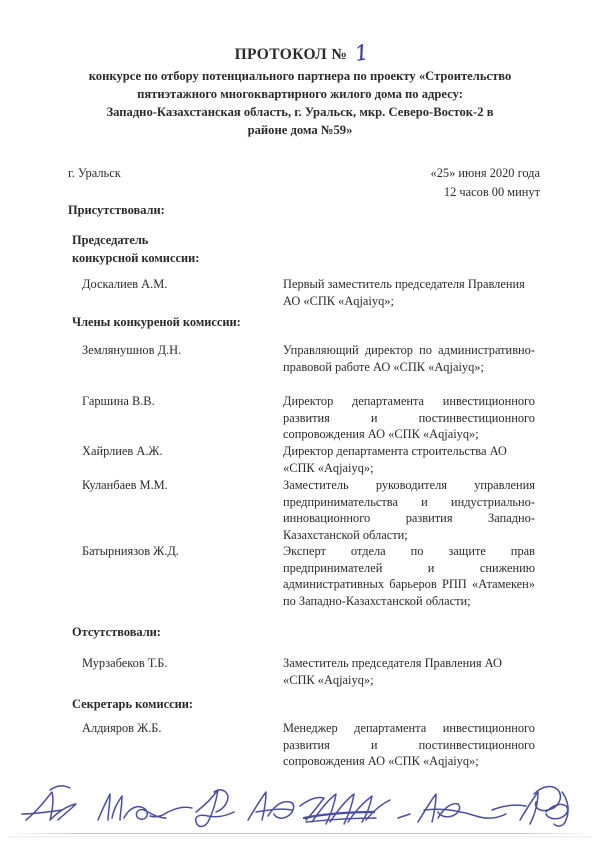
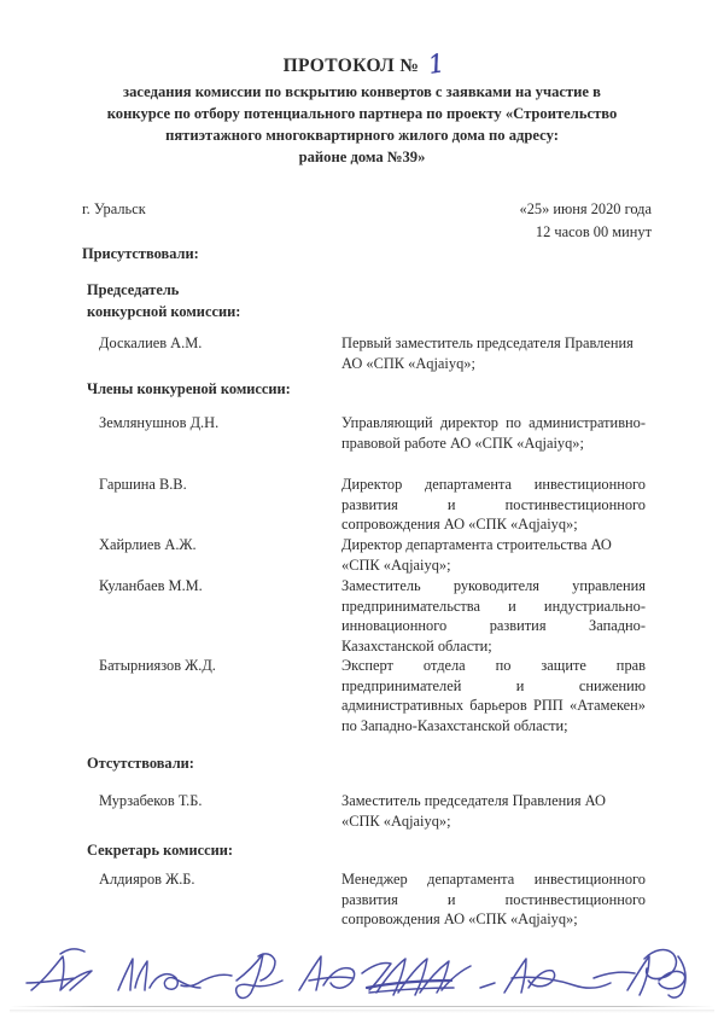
+ заседания комиссии по вскрытию конвертов с заявками на участие в
  конкурсе по отбору потенциального партнера по проекту «Строительство
  пятиэтажного многоквартирного жилого дома по адресу:
- Западно-Казахстанская область, г. Уральск, мкр. Северо-Восток-2 в
- районе дома №59»
+ районе дома №39»
  «25» июня 2020 года
  12 часов 00 минут
  г. Уральск
  Присутствовали:
  Председатель
  конкурсной комиссии:
  Доскалиев А.М.
  Первый заместитель председателя Правления АО «СПК «Aqjaiyq»;
  Члены конкуреной комиссии:
  Землянушнов Д.Н.
  Управляющий директор по административно-правовой работе АО «СПК «Aqjaiyq»;
  Гаршина В.В.
  Директор департамента инвестиционного развития и постинвестиционного сопровождения АО «СПК «Aqjaiyq»;
  Хайрлиев А.Ж.
  Директор департамента строительства АО «СПК «Aqjaiyq»;
  Куланбаев М.М.
  Заместитель руководителя управления предпринимательства и индустриально-инновационного развития Западно-Казахстанской области;
  Батырниязов Ж.Д.
  Эксперт отдела по защите прав предпринимателей и снижению административных барьеров РПП «Атамекен» по Западно-Казахстанской области;
  Отсутствовали:
  Мурзабеков Т.Б.
  Заместитель председателя Правления АО «СПК «Aqjaiyq»;
  Секретарь комиссии:
  Алдияров Ж.Б.
  Менеджер департамента инвестиционного развития и постинвестиционного сопровождения АО «СПК «Aqjaiyq»;
